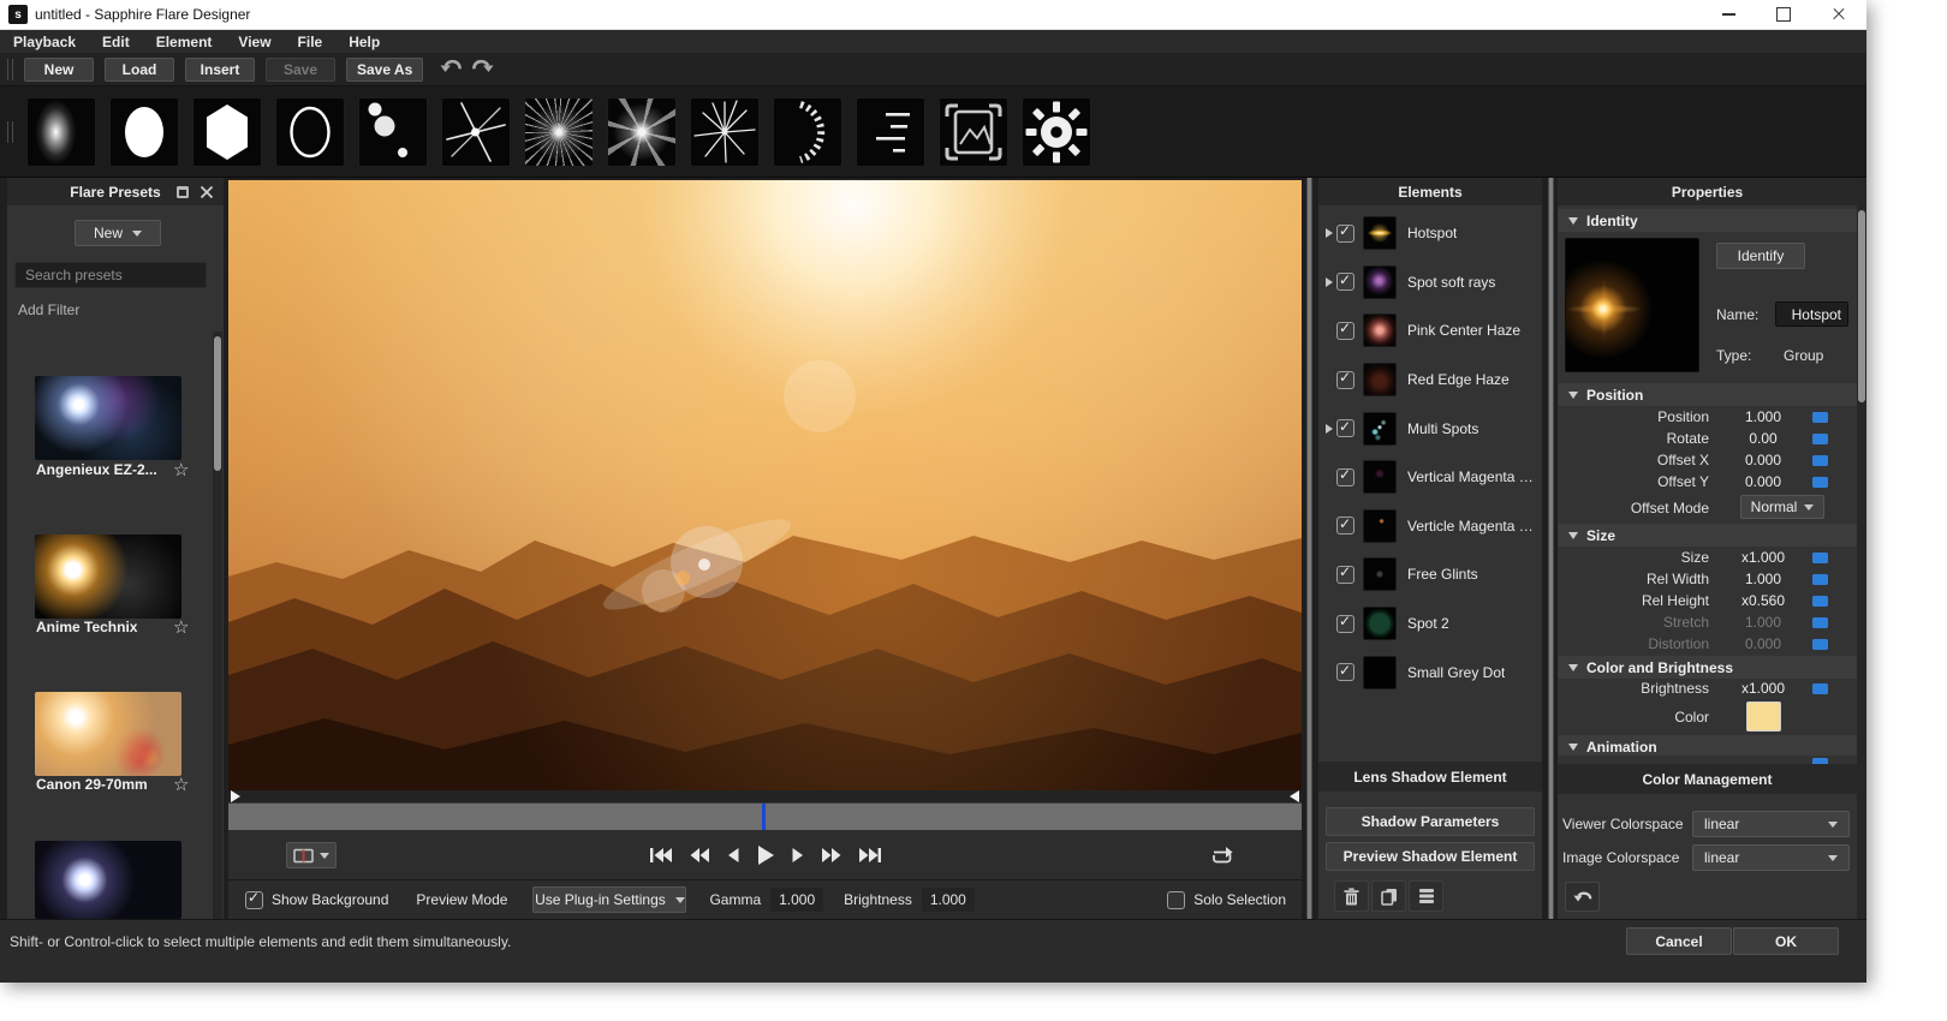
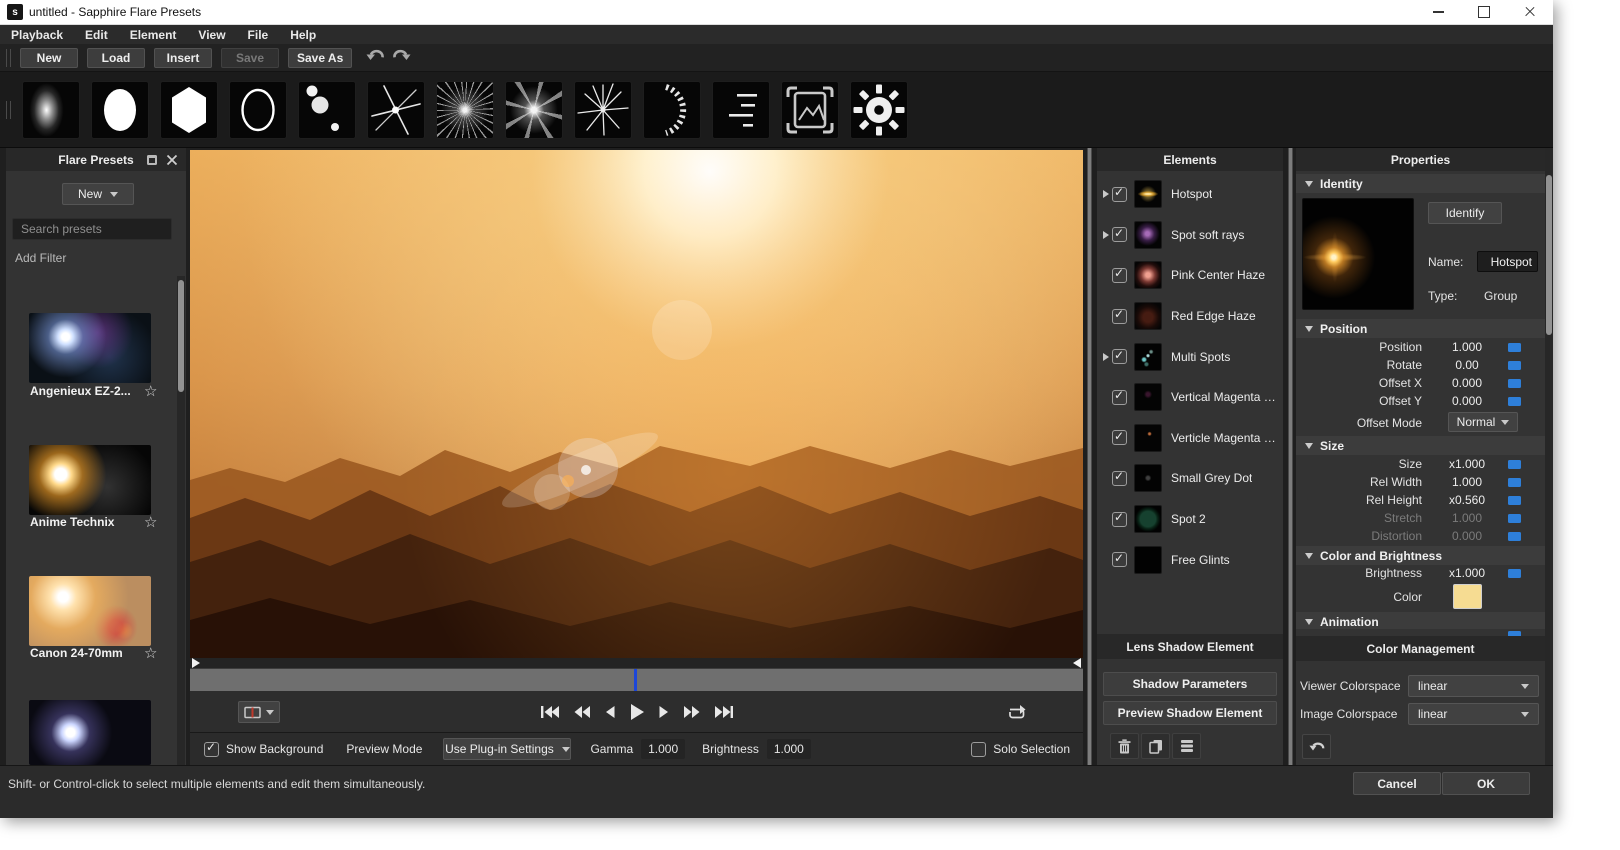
  s
- untitled - Sapphire Flare Designer
+ untitled - Sapphire Flare Presets
  Playback
  Edit
  Element
  View
  File
  Help
  New
  Load
  Insert
  Save
  Save As
  Flare Presets
  New
  Search presets
  Add Filter
  Angenieux EZ-2...
  ☆
  Anime Technix
  ☆
- Canon 29-70mm
+ Canon 24-70mm
  ☆
  Show Background
  Preview Mode
  Use Plug-in Settings
  Gamma
  1.000
  Brightness
  1.000
  Solo Selection
  Elements
  Hotspot
  Spot soft rays
  Pink Center Haze
  Red Edge Haze
  Multi Spots
  Vertical Magenta Dot
  Verticle Magenta Ora
- Free Glints
+ Small Grey Dot
  Spot 2
- Small Grey Dot
+ Free Glints
  Lens Shadow Element
  Shadow Parameters
  Preview Shadow Element
  Properties
  Identity
  Identify
  Name:
  Hotspot
  Type:
  Group
  Position
  Position
  1.000
  Rotate
  0.00
  Offset X
  0.000
  Offset Y
  0.000
  Offset Mode
  Normal
  Size
  Size
  x1.000
  Rel Width
  1.000
  Rel Height
  x0.560
  Stretch
  1.000
  Distortion
  0.000
  Color and Brightness
  Brightness
  x1.000
  Color
  Animation
  Color Management
  Viewer Colorspace
  linear
  Image Colorspace
  linear
  Shift- or Control-click to select multiple elements and edit them simultaneously.
  Cancel
  OK
